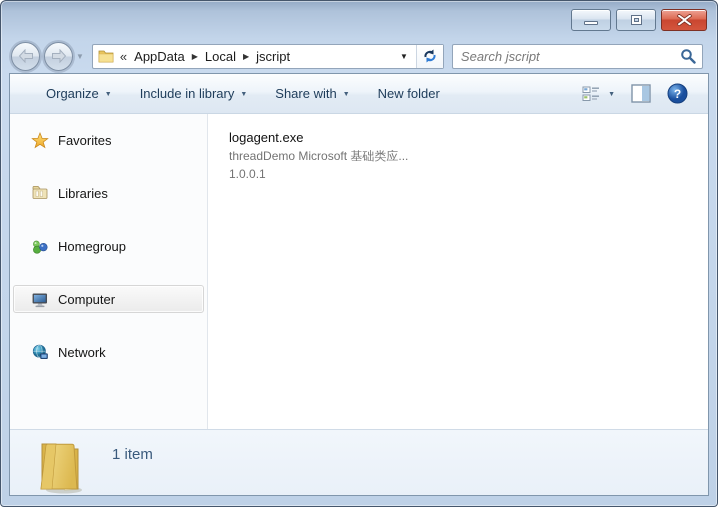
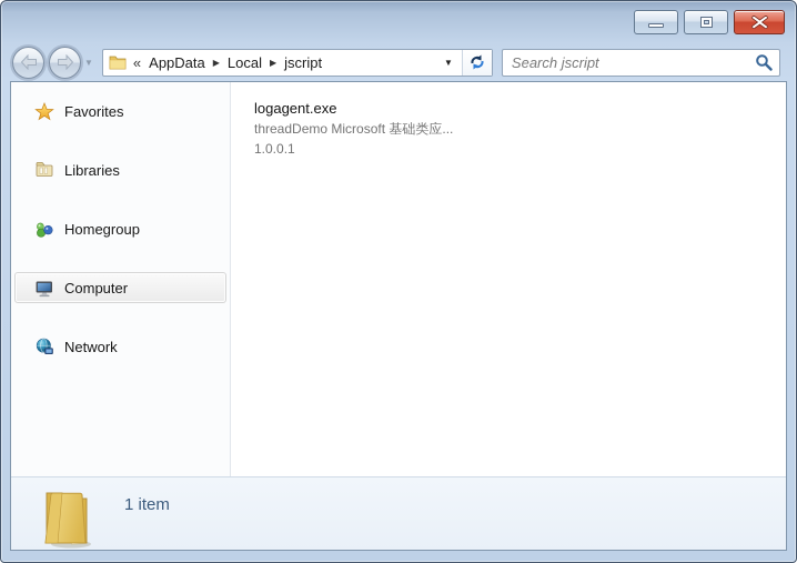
  ▼
  «
  AppData
  ▶
  Local
  ▶
  jscript
  ▼
  Search jscript
- Organize
- Include in library
- Share with
- New folder
- ?
  Favorites
  Libraries
  Homegroup
  Computer
  Network
  logagent.exe
  threadDemo Microsoft 基础类应...
  1.0.0.1
  1 item
